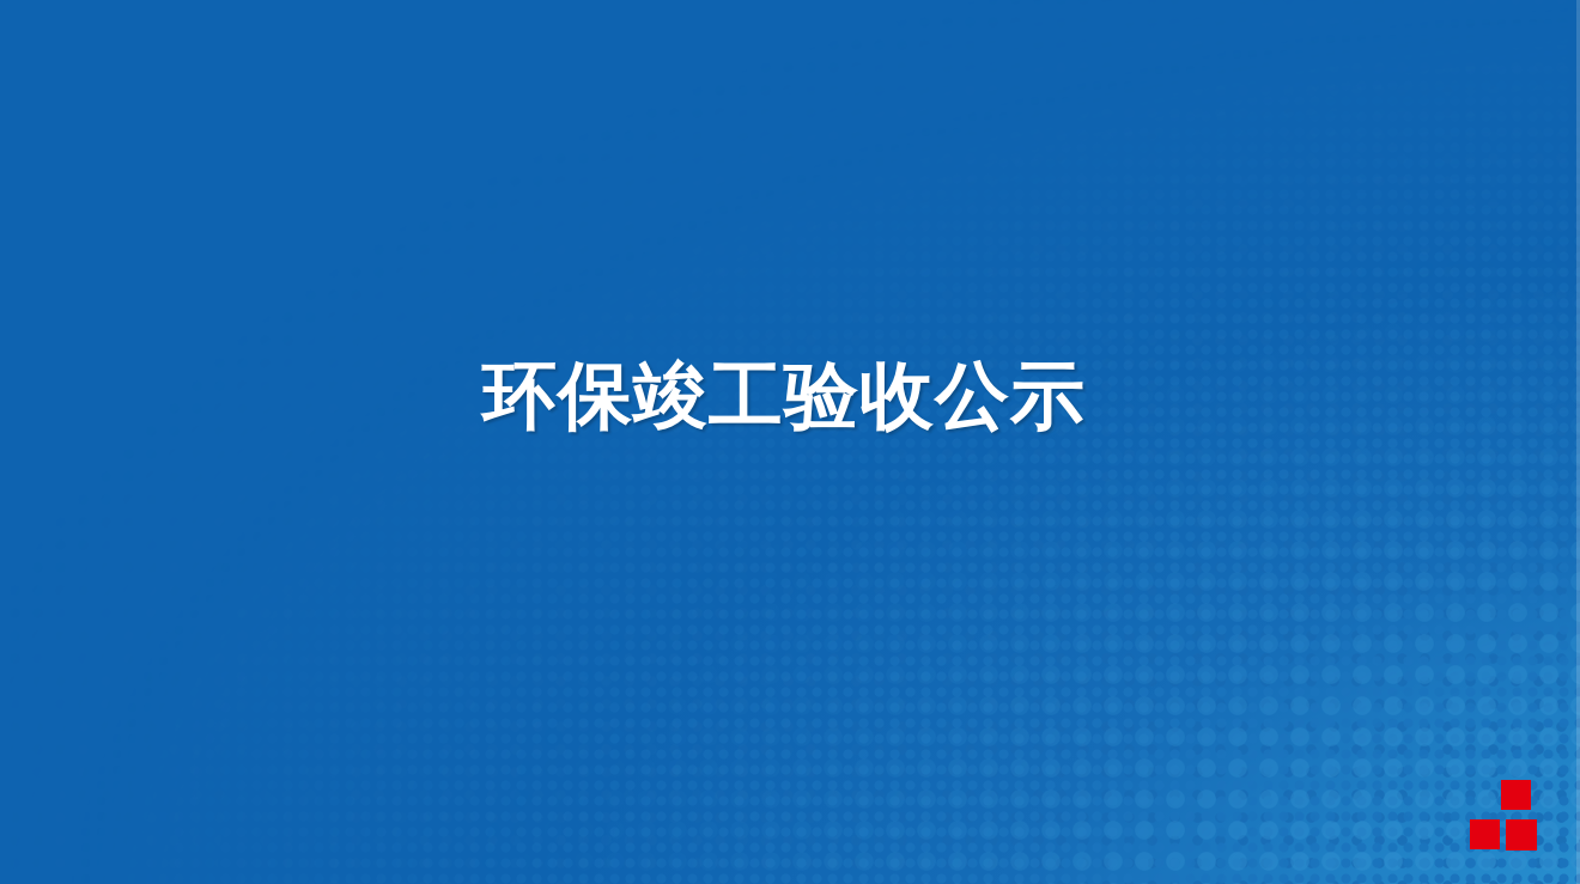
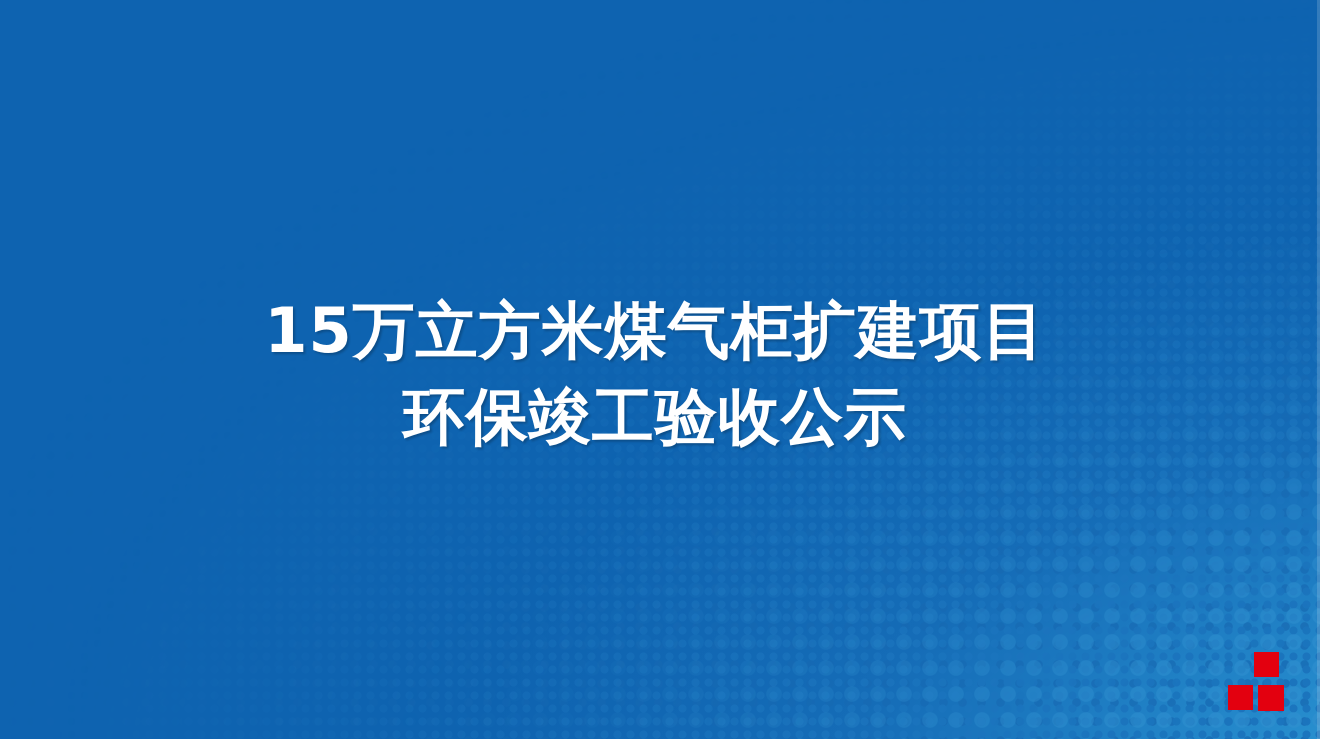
+ 15万立方米煤气柜扩建项目
  环保竣工验收公示
